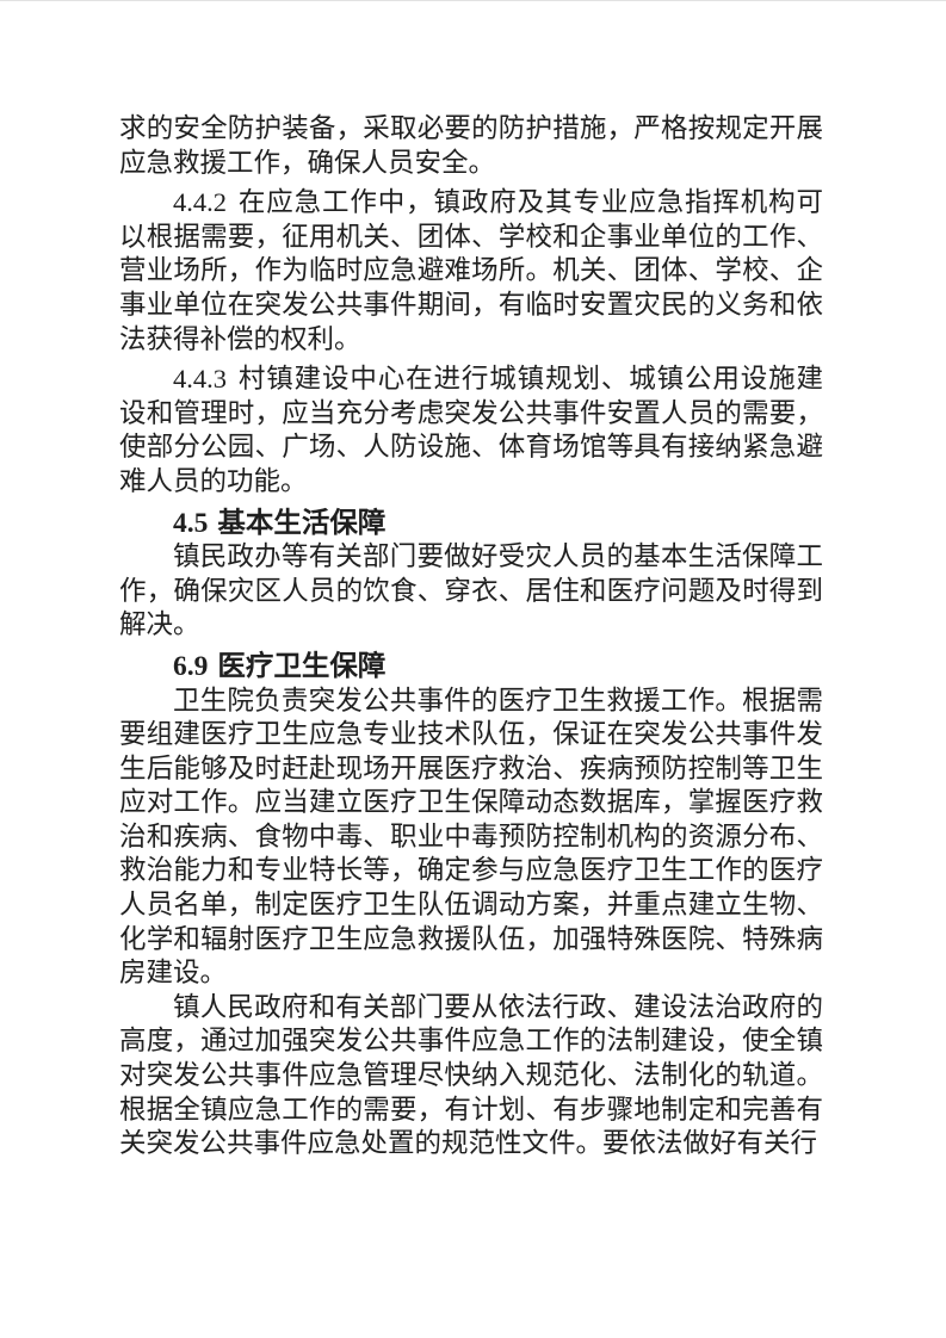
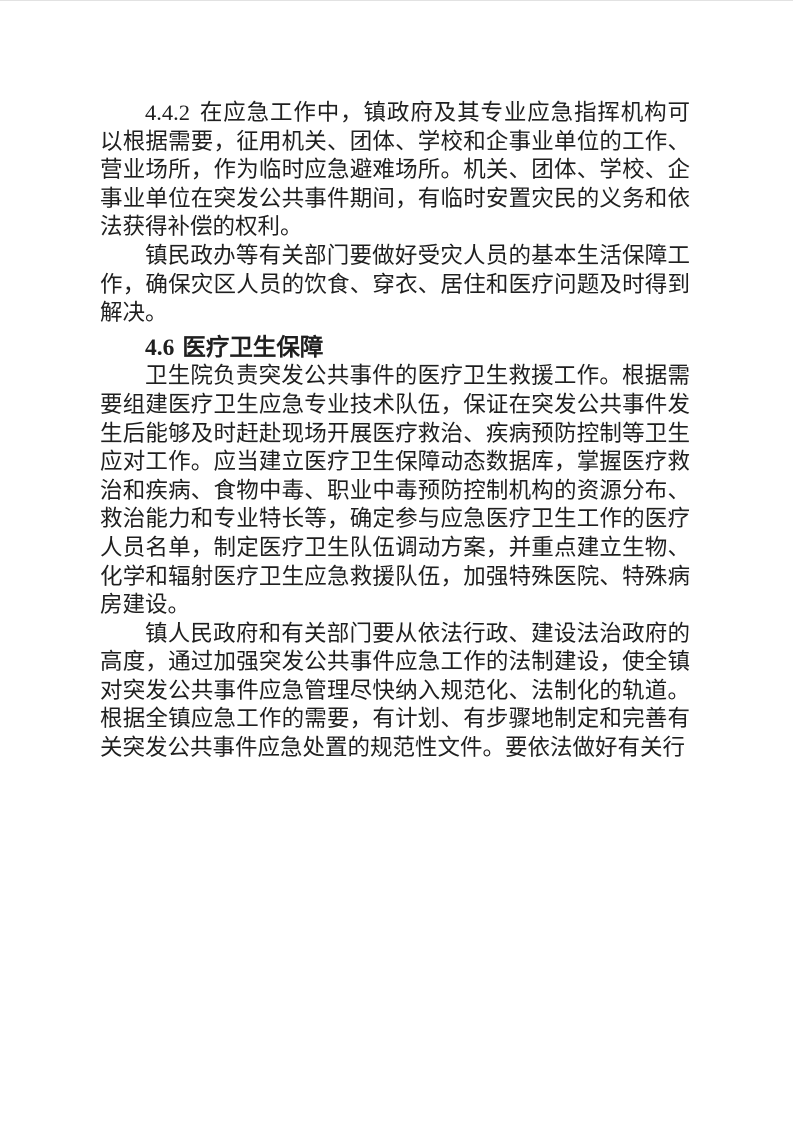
- 求的安全防护装备，采取必要的防护措施，严格按规定开展应急救援工作，确保人员安全。
  4.4.2 在应急工作中，镇政府及其专业应急指挥机构可以根据需要，征用机关、团体、学校和企事业单位的工作、营业场所，作为临时应急避难场所。机关、团体、学校、企事业单位在突发公共事件期间，有临时安置灾民的义务和依法获得补偿的权利。
- 4.4.3 村镇建设中心在进行城镇规划、城镇公用设施建设和管理时，应当充分考虑突发公共事件安置人员的需要，使部分公园、广场、人防设施、体育场馆等具有接纳紧急避难人员的功能。
- 4.5 基本生活保障
  镇民政办等有关部门要做好受灾人员的基本生活保障工作，确保灾区人员的饮食、穿衣、居住和医疗问题及时得到解决。
- 6.9 医疗卫生保障
+ 4.6 医疗卫生保障
  卫生院负责突发公共事件的医疗卫生救援工作。根据需要组建医疗卫生应急专业技术队伍，保证在突发公共事件发生后能够及时赶赴现场开展医疗救治、疾病预防控制等卫生应对工作。应当建立医疗卫生保障动态数据库，掌握医疗救治和疾病、食物中毒、职业中毒预防控制机构的资源分布、救治能力和专业特长等，确定参与应急医疗卫生工作的医疗人员名单，制定医疗卫生队伍调动方案，并重点建立生物、化学和辐射医疗卫生应急救援队伍，加强特殊医院、特殊病房建设。
  镇人民政府和有关部门要从依法行政、建设法治政府的高度，通过加强突发公共事件应急工作的法制建设，使全镇对突发公共事件应急管理尽快纳入规范化、法制化的轨道。根据全镇应急工作的需要，有计划、有步骤地制定和完善有关突发公共事件应急处置的规范性文件。要依法做好有关行
